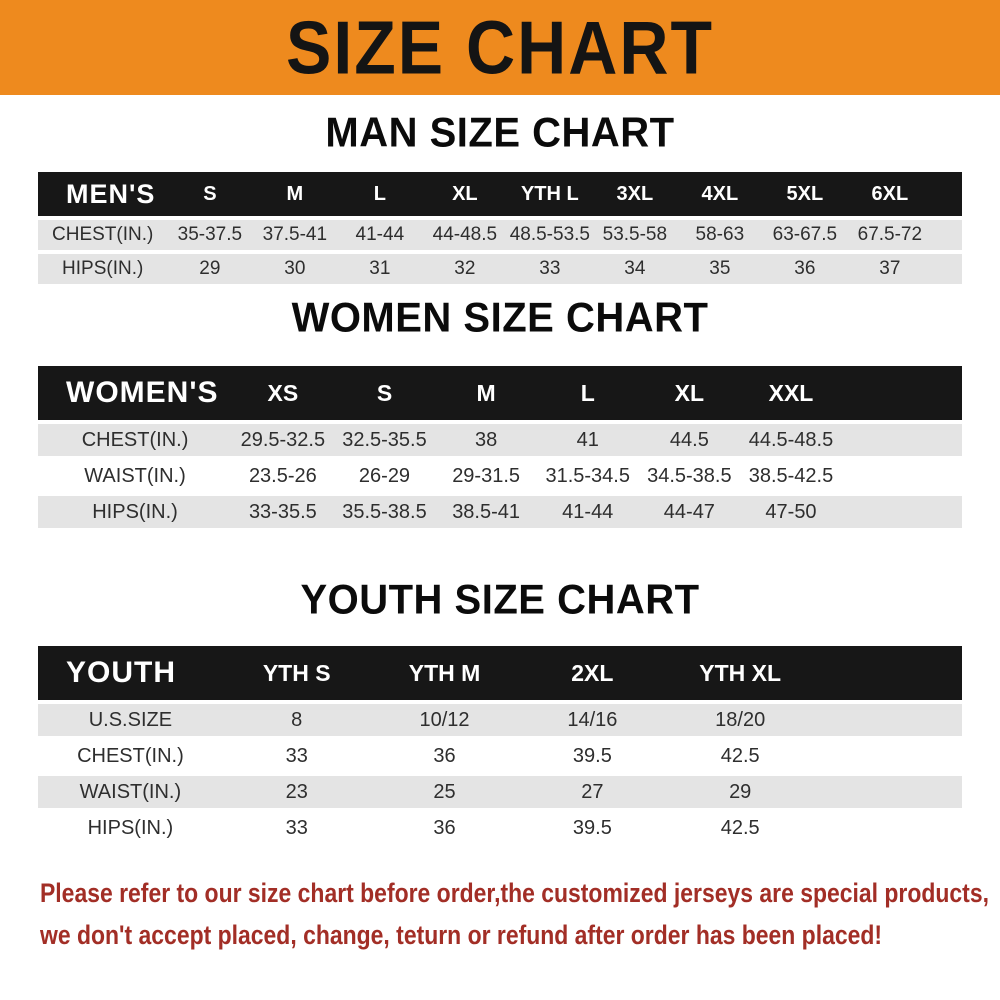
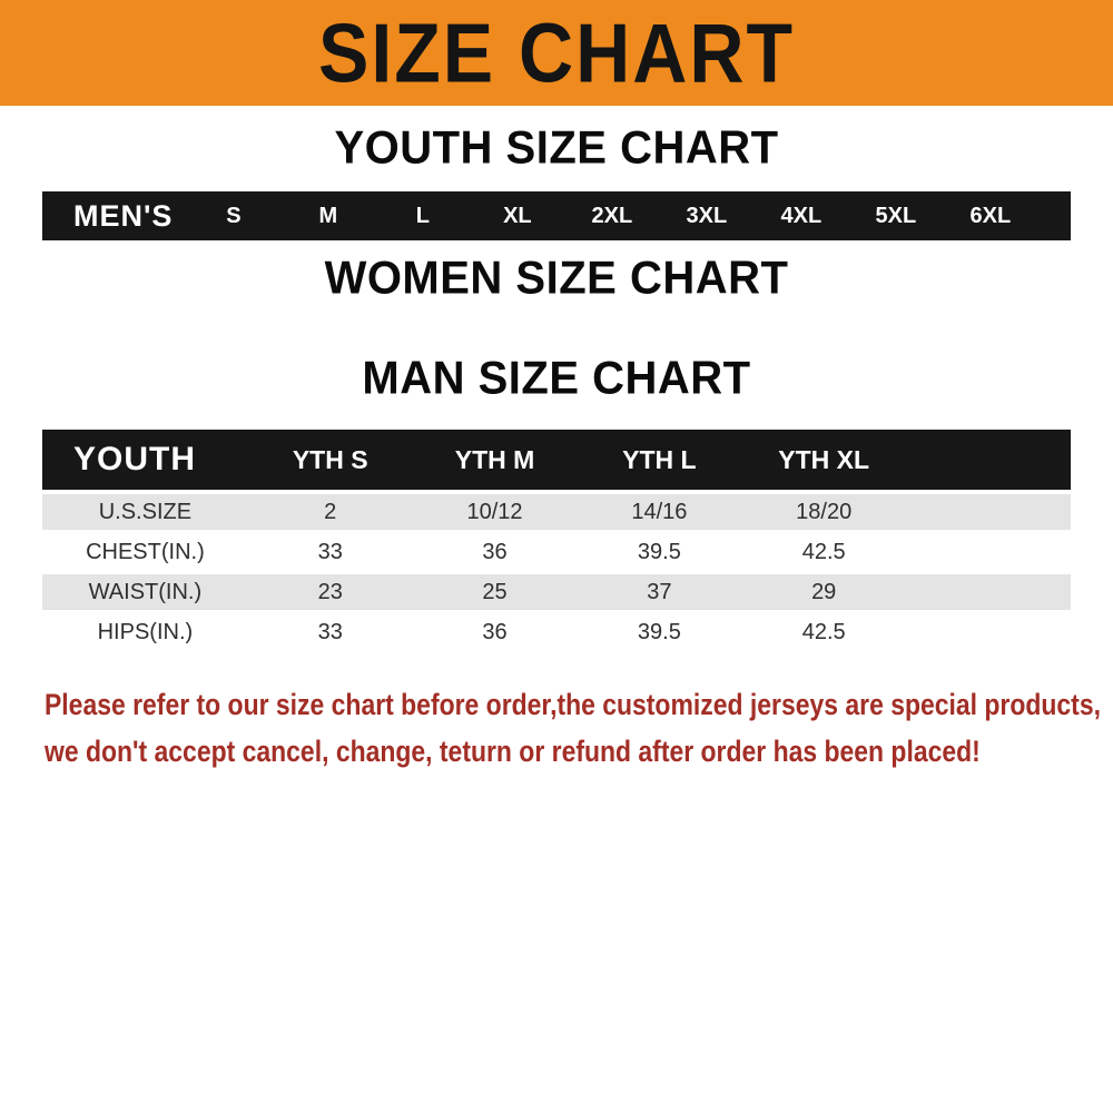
  SIZE CHART
- MAN SIZE CHART
+ YOUTH SIZE CHART
- MEN'S	S	M	L	XL	YTH L	3XL	4XL	5XL	6XL
+ MEN'S	S	M	L	XL	2XL	3XL	4XL	5XL	6XL
- CHEST(IN.)	35-37.5	37.5-41	41-44	44-48.5	48.5-53.5	53.5-58	58-63	63-67.5	67.5-72
- HIPS(IN.)	29	30	31	32	33	34	35	36	37
  WOMEN SIZE CHART
- WOMEN'S	XS	S	M	L	XL	XXL
- CHEST(IN.)	29.5-32.5	32.5-35.5	38	41	44.5	44.5-48.5
- WAIST(IN.)	23.5-26	26-29	29-31.5	31.5-34.5	34.5-38.5	38.5-42.5
- HIPS(IN.)	33-35.5	35.5-38.5	38.5-41	41-44	44-47	47-50
- YOUTH SIZE CHART
+ MAN SIZE CHART
- YOUTH	YTH S	YTH M	2XL	YTH XL
+ YOUTH	YTH S	YTH M	YTH L	YTH XL
- U.S.SIZE	8	10/12	14/16	18/20
+ U.S.SIZE	2	10/12	14/16	18/20
  CHEST(IN.)	33	36	39.5	42.5
- WAIST(IN.)	23	25	27	29
+ WAIST(IN.)	23	25	37	29
  HIPS(IN.)	33	36	39.5	42.5
  Please refer to our size chart before order,the customized jerseys are special products,
- we don't accept placed, change, teturn or refund after order has been placed!
+ we don't accept cancel, change, teturn or refund after order has been placed!
